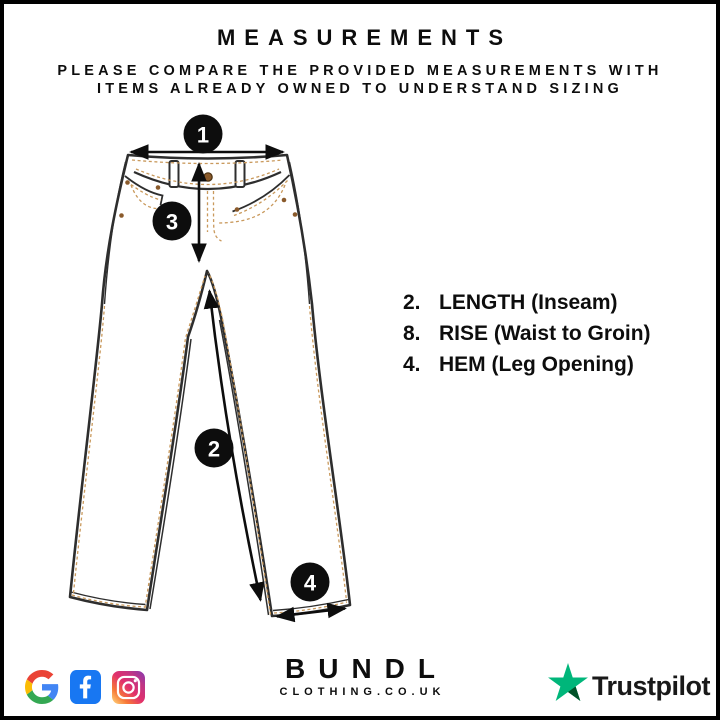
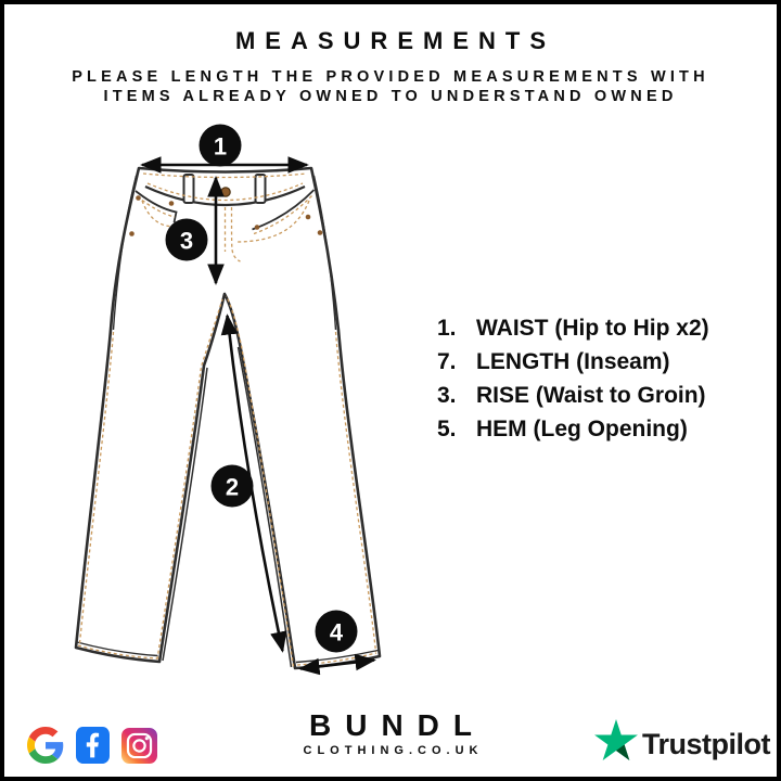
  MEASUREMENTS
- PLEASE COMPARE THE PROVIDED MEASUREMENTS WITH
+ PLEASE LENGTH THE PROVIDED MEASUREMENTS WITH
- ITEMS ALREADY OWNED TO UNDERSTAND SIZING
+ ITEMS ALREADY OWNED TO UNDERSTAND OWNED
  1
  3
  2
  4
+ 1.
+ WAIST (Hip to Hip x2)
- 2.
+ 7.
  LENGTH (Inseam)
- 8.
+ 3.
  RISE (Waist to Groin)
- 4.
+ 5.
  HEM (Leg Opening)
  BUNDL
  CLOTHING.CO.UK
  Trustpilot
